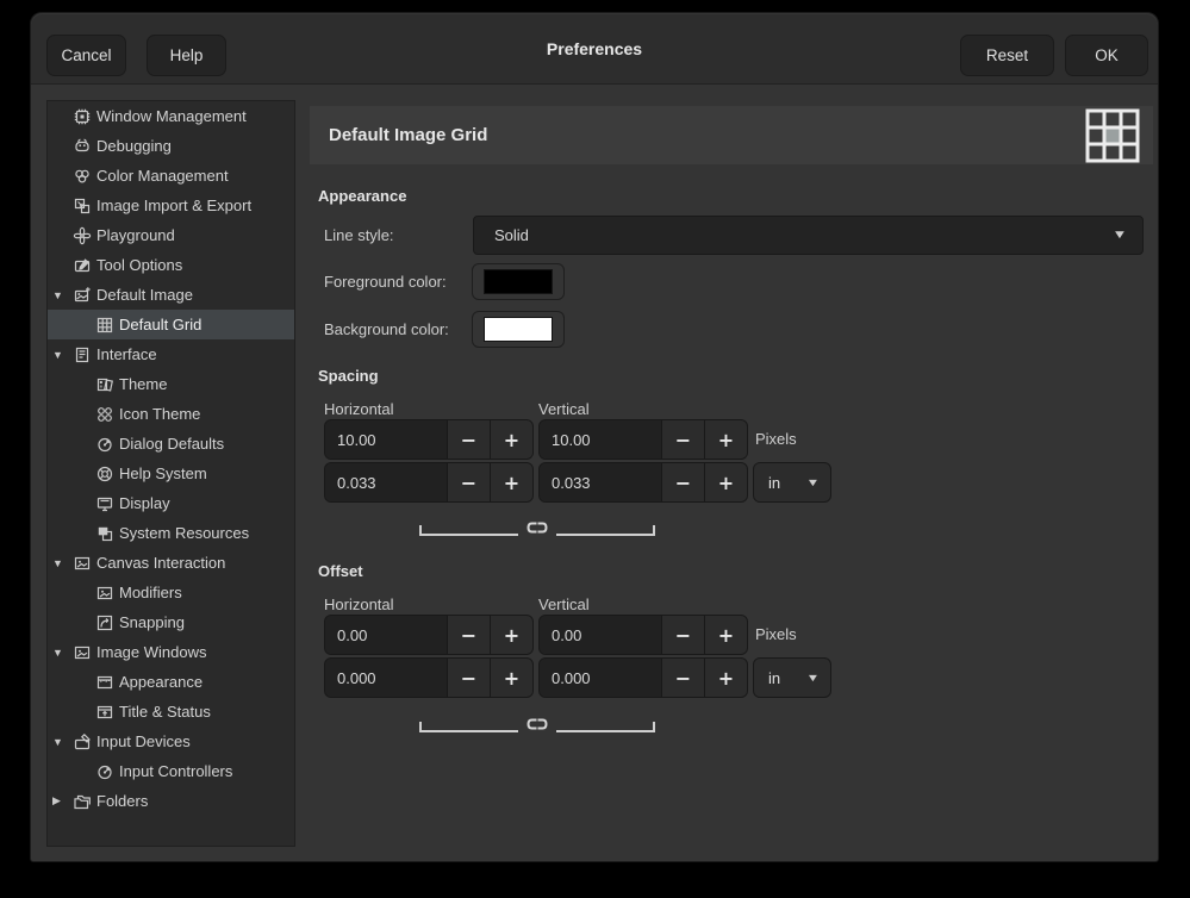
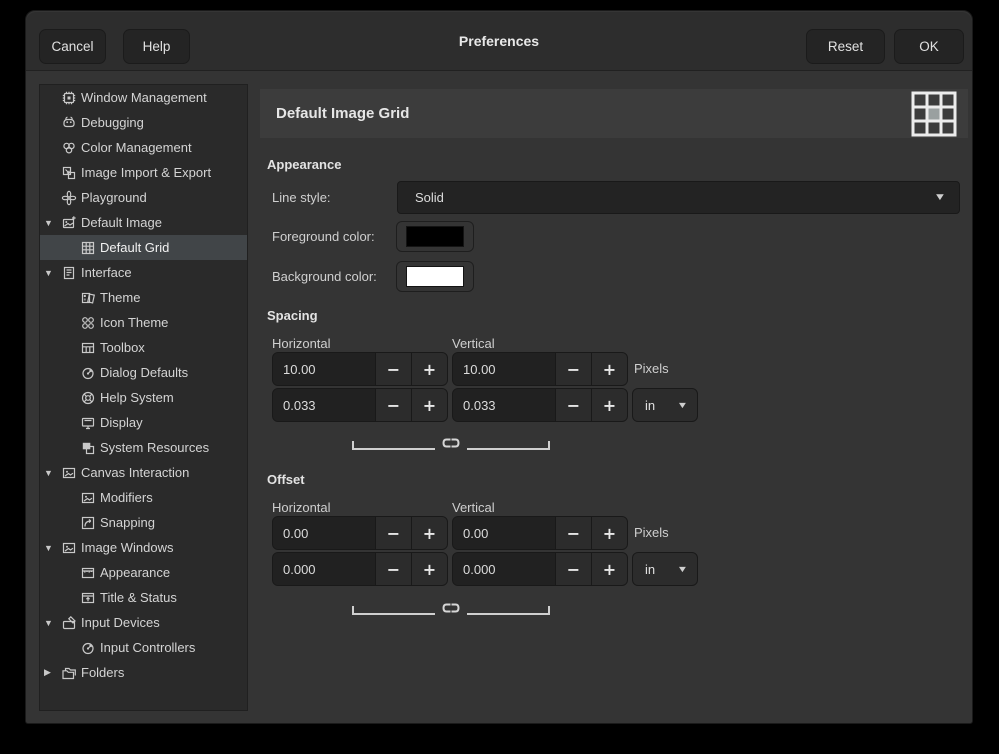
  Cancel
  Help
  Preferences
  Reset
  OK
  Window Management
  Debugging
  Color Management
  Image Import & Export
  Playground
- Tool Options
  ▼
  Default Image
  Default Grid
  ▼
  Interface
  Theme
  Icon Theme
+ Toolbox
  Dialog Defaults
  Help System
  Display
  System Resources
  ▼
  Canvas Interaction
  Modifiers
  Snapping
  ▼
  Image Windows
  Appearance
  Title & Status
  ▼
  Input Devices
  Input Controllers
  ▶
  Folders
  Default Image Grid
  Appearance
  Line style:
  Solid
  ▼
  Foreground color:
  Background color:
  Spacing
  Horizontal
  Vertical
  10.00
  −
  +
  10.00
  −
  +
  Pixels
  0.033
  −
  +
  0.033
  −
  +
  in
  ▼
  Offset
  Horizontal
  Vertical
  0.00
  −
  +
  0.00
  −
  +
  Pixels
  0.000
  −
  +
  0.000
  −
  +
  in
  ▼
